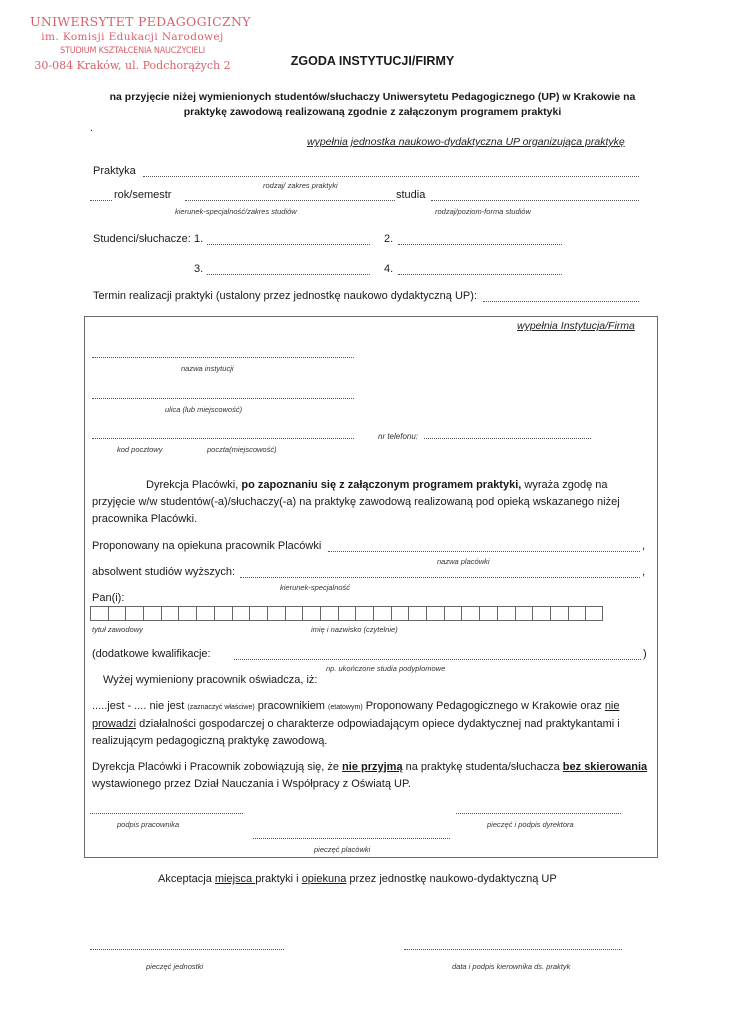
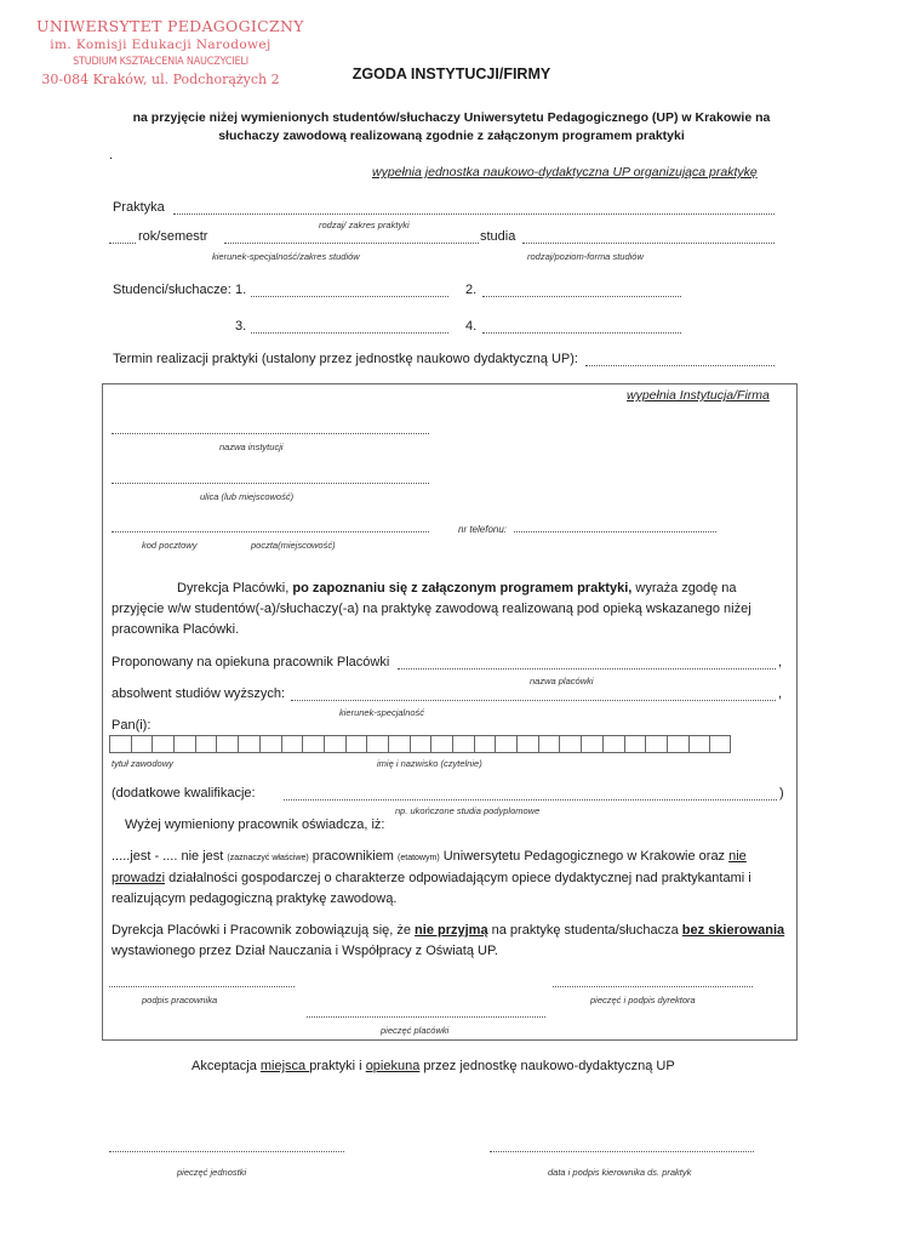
  UNIWERSYTET PEDAGOGICZNY
  im. Komisji Edukacji Narodowej
  STUDIUM KSZTAŁCENIA NAUCZYCIELI
  30-084 Kraków, ul. Podchorążych 2
  ZGODA INSTYTUCJI/FIRMY
  na przyjęcie niżej wymienionych studentów/słuchaczy Uniwersytetu Pedagogicznego (UP) w Krakowie na
- praktykę zawodową realizowaną zgodnie z załączonym programem praktyki
+ słuchaczy zawodową realizowaną zgodnie z załączonym programem praktyki
  .
  wypełnia jednostka naukowo-dydaktyczna UP organizująca praktykę
  Praktyka
  rodzaj/ zakres praktyki
  rok/semestr
  kierunek-specjalność/zakres studiów
  studia
  rodzaj/poziom-forma studiów
  Studenci/słuchacze:
  1.
  2.
  3.
  4.
  Termin realizacji praktyki (ustalony przez jednostkę naukowo dydaktyczną UP):
  wypełnia Instytucja/Firma
  nazwa instytucji
  ulica (lub miejscowość)
  kod pocztowy
  poczta(miejscowość)
  nr telefonu:
  Dyrekcja Placówki, po zapoznaniu się z załączonym programem praktyki, wyraża zgodę na przyjęcie w/w studentów(-a)/słuchaczy(-a) na praktykę zawodową realizowaną pod opieką wskazanego niżej pracownika Placówki.
  Proponowany na opiekuna pracownik Placówki
  ,
  nazwa placówki
  absolwent studiów wyższych:
  ,
  kierunek-specjalność
  Pan(i):
  tytuł zawodowy
  imię i nazwisko (czytelnie)
  (dodatkowe kwalifikacje:
  )
  np. ukończone studia podyplomowe
  Wyżej wymieniony pracownik oświadcza, iż:
- .....jest - .... nie jest pracownikiem Proponowany Pedagogicznego w Krakowie oraz nie prowadzi działalności gospodarczej o charakterze odpowiadającym opiece dydaktycznej nad praktykantami i realizującym pedagogiczną praktykę zawodową.
+ .....jest - .... nie jest pracownikiem Uniwersytetu Pedagogicznego w Krakowie oraz nie prowadzi działalności gospodarczej o charakterze odpowiadającym opiece dydaktycznej nad praktykantami i realizującym pedagogiczną praktykę zawodową.
  Dyrekcja Placówki i Pracownik zobowiązują się, że nie przyjmą na praktykę studenta/słuchacza bez skierowania wystawionego przez Dział Nauczania i Współpracy z Oświatą UP.
  podpis pracownika
  pieczęć i podpis dyrektora
  pieczęć placówki
  Akceptacja miejsca praktyki i opiekuna przez jednostkę naukowo-dydaktyczną UP
  pieczęć jednostki
  data i podpis kierownika ds. praktyk
